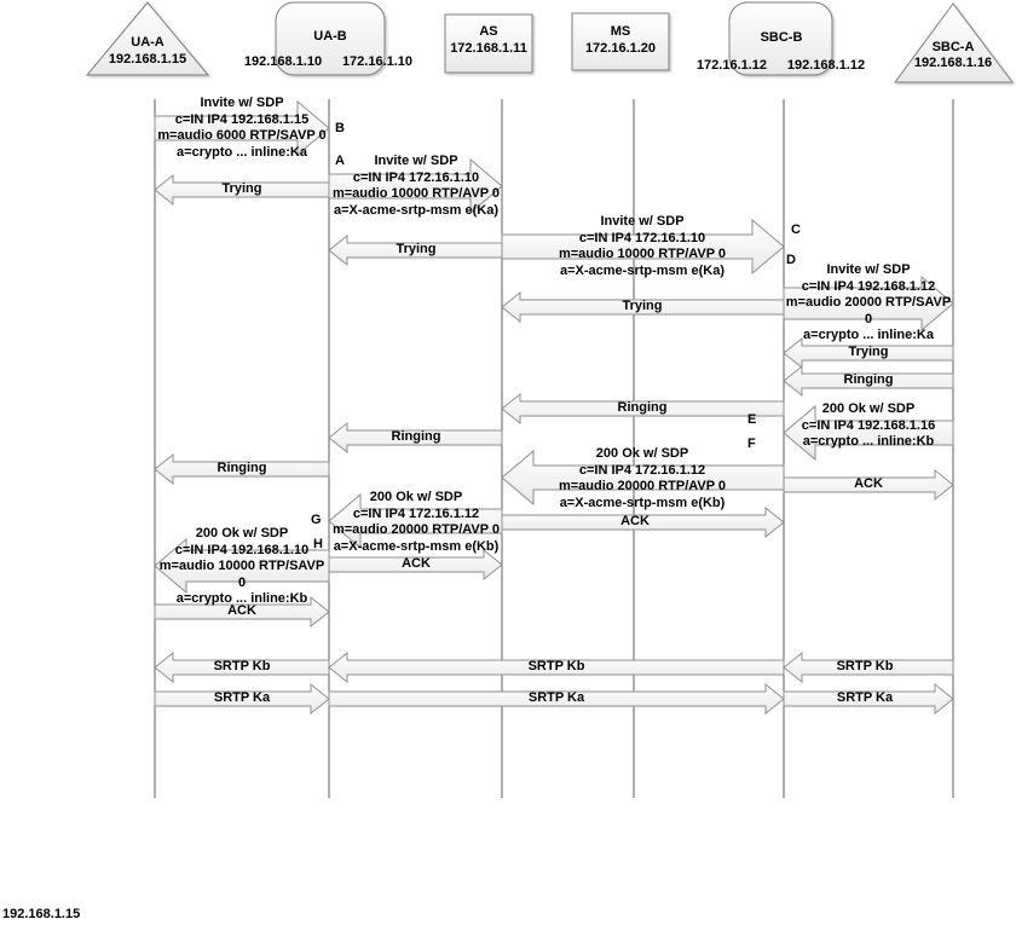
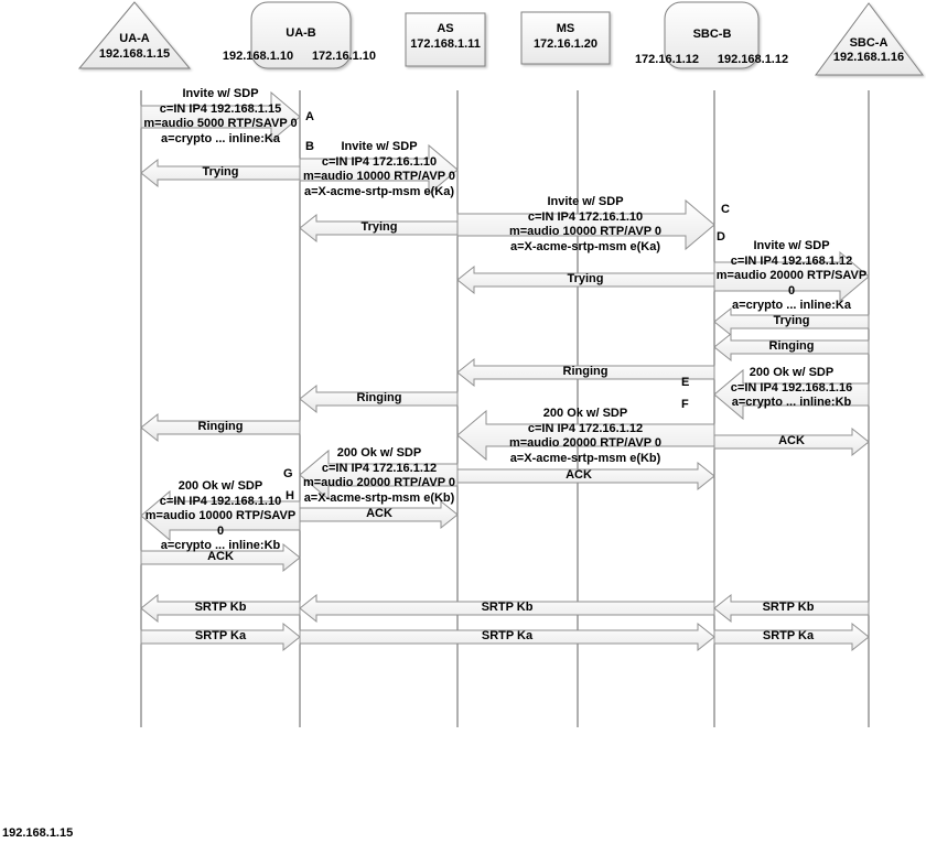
  UA-A
  192.168.1.15
  UA-B
  192.168.1.10
  172.16.1.10
  AS
  172.168.1.11
  MS
  172.16.1.20
  SBC-B
  172.16.1.12
  192.168.1.12
  SBC-A
  192.168.1.16
  Invite w/ SDP
  c=IN IP4 192.168.1.15
- m=audio 6000 RTP/SAVP 0
+ m=audio 5000 RTP/SAVP 0
  a=crypto ... inline:Ka
- B
+ A
  Trying
  Invite w/ SDP
  c=IN IP4 172.16.1.10
  m=audio 10000 RTP/AVP 0
  a=X-acme-srtp-msm e(Ka)
- A
+ B
  Trying
  Invite w/ SDP
  c=IN IP4 172.16.1.10
  m=audio 10000 RTP/AVP 0
  a=X-acme-srtp-msm e(Ka)
  C
  Trying
  Invite w/ SDP
  c=IN IP4 192.168.1.12
  m=audio 20000 RTP/SAVP
  0
  a=crypto ... inline:Ka
  D
  Trying
  Ringing
  Ringing
  200 Ok w/ SDP
  c=IN IP4 192.168.1.16
  a=crypto ... inline:Kb
  E
  Ringing
  Ringing
  200 Ok w/ SDP
  c=IN IP4 172.16.1.12
  m=audio 20000 RTP/AVP 0
  a=X-acme-srtp-msm e(Kb)
  F
  ACK
  ACK
  200 Ok w/ SDP
  c=IN IP4 172.16.1.12
  m=audio 20000 RTP/AVP 0
  a=X-acme-srtp-msm e(Kb)
  G
  ACK
  200 Ok w/ SDP
  c=IN IP4 192.168.1.10
  m=audio 10000 RTP/SAVP
  0
  a=crypto ... inline:Kb
  H
  ACK
  SRTP Kb
  SRTP Kb
  SRTP Kb
  SRTP Ka
  SRTP Ka
  SRTP Ka
  192.168.1.15
